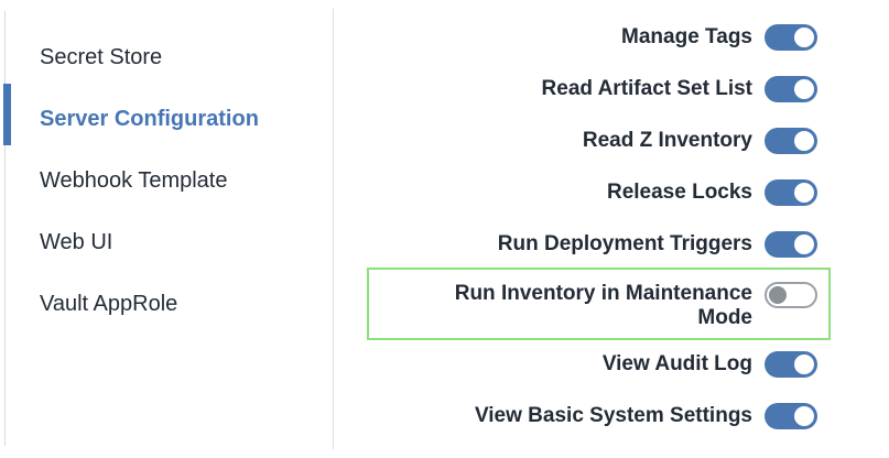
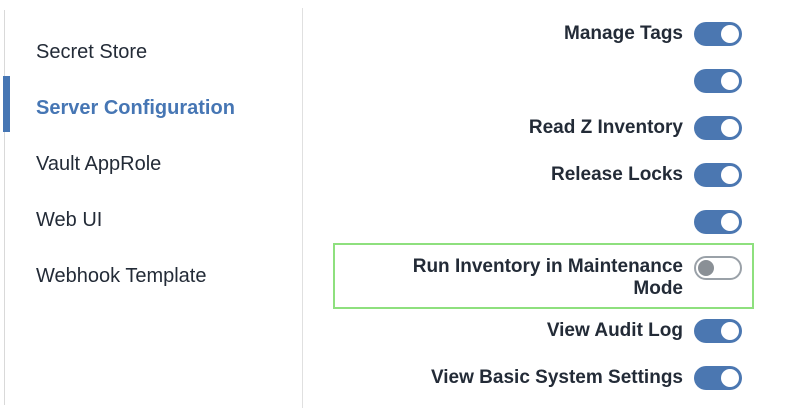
  Secret Store
  Server Configuration
- Webhook Template
+ Vault AppRole
  Web UI
- Vault AppRole
+ Webhook Template
  Manage Tags
- Read Artifact Set List
  Read Z Inventory
  Release Locks
- Run Deployment Triggers
  Run Inventory in Maintenance Mode
  View Audit Log
  View Basic System Settings
